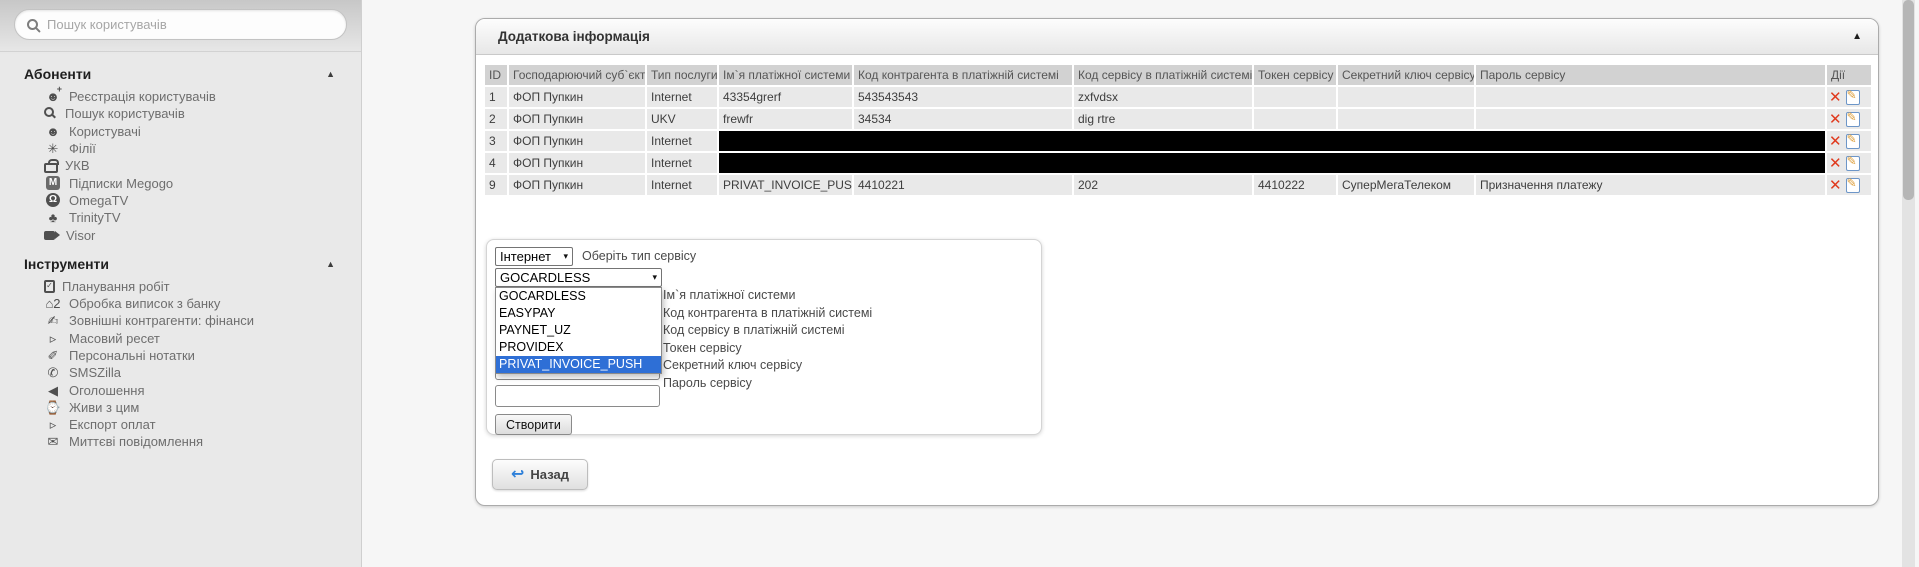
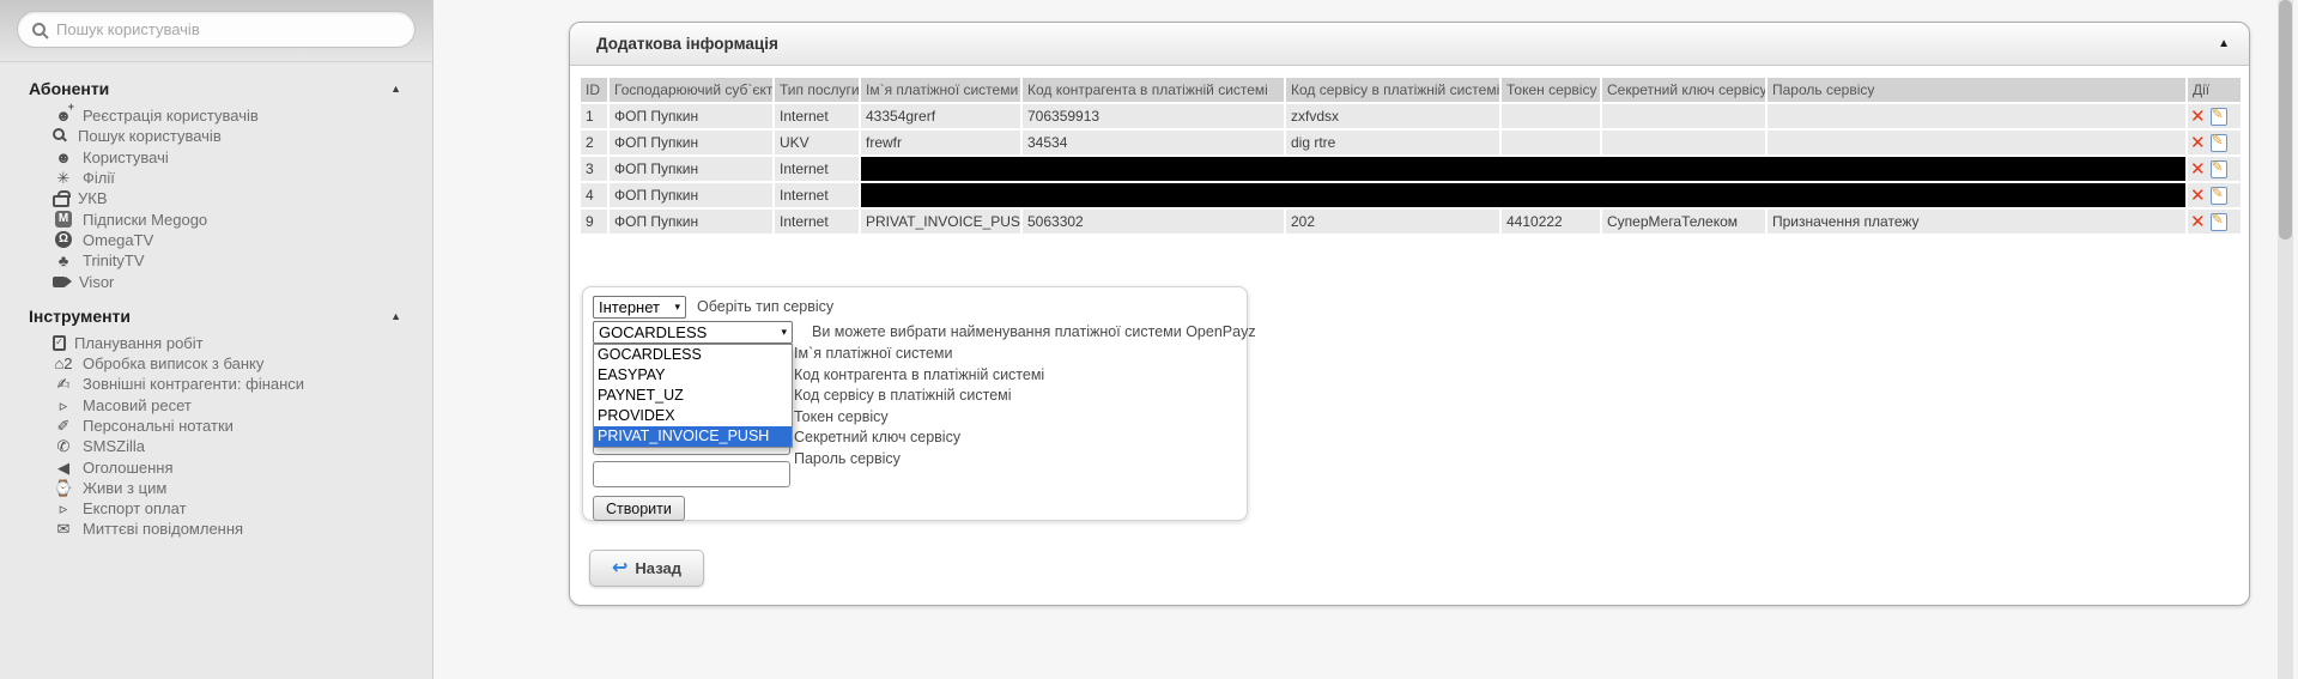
  Пошук користувачів
  Абоненти
  ▲
  ☻
  Реєстрація користувачів
  Пошук користувачів
  ☻
  Користувачі
  ✳
  Філії
  УКВ
  M
  Підписки Megogo
  Ω
  OmegaTV
  ♣
  TrinityTV
  Visor
  Інструменти
  ▲
  ✓
  Планування робіт
  ⌂2
  Обробка виписок з банку
  ✍
  Зовнішні контрагенти: фінанси
  ▹
  Масовий ресет
  ✐
  Персональні нотатки
  ✆
  SMSZilla
  ◀
  Оголошення
  ⌚
  Живи з цим
  ▹
  Експорт оплат
  ✉
  Миттєві повідомлення
  Додаткова інформація
  ▲
  ID	Господарюючий суб`єкт	Тип послуги	Ім`я платіжної системи	Код контрагента в платіжній системі	Код сервісу в платіжній системі	Токен сервісу	Секретний ключ сервісу	Пароль сервісу	Дії
- 1	ФОП Пупкин	Internet	43354grerf	543543543	zxfvdsx				✕
+ 1	ФОП Пупкин	Internet	43354grerf	706359913	zxfvdsx				✕
  2	ФОП Пупкин	UKV	frewfr	34534	dig rtre				✕
  3	ФОП Пупкин	Internet		✕
  4	ФОП Пупкин	Internet		✕
- 9	ФОП Пупкин	Internet	PRIVAT_INVOICE_PUS	4410221	202	4410222	СуперМегаТелеком	Призначення платежу	✕
+ 9	ФОП Пупкин	Internet	PRIVAT_INVOICE_PUS	5063302	202	4410222	СуперМегаТелеком	Призначення платежу	✕
  Інтернет
  ▾
  Оберіть тип сервісу
  GOCARDLESS
  ▾
+ Ви можете вибрати найменування платіжної системи OpenPayz
  GOCARDLESS
  EASYPAY
  PAYNET_UZ
  PROVIDEX
  PRIVAT_INVOICE_PUSH
  Ім`я платіжної системи
  Код контрагента в платіжній системі
  Код сервісу в платіжній системі
  Токен сервісу
  Секретний ключ сервісу
  Пароль сервісу
  Створити
  ↩
  Назад
